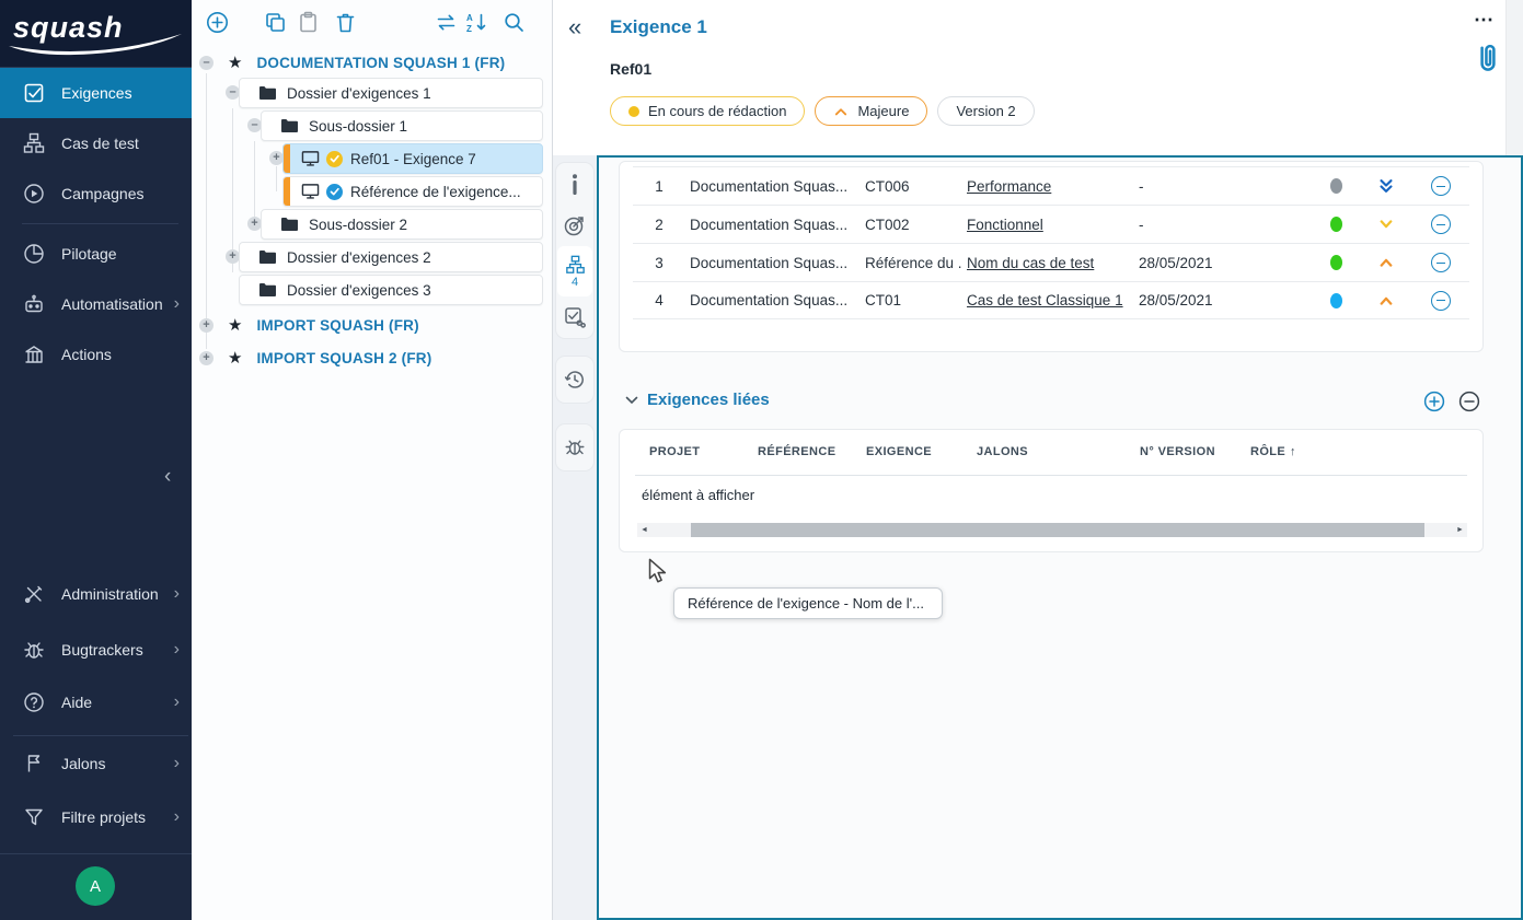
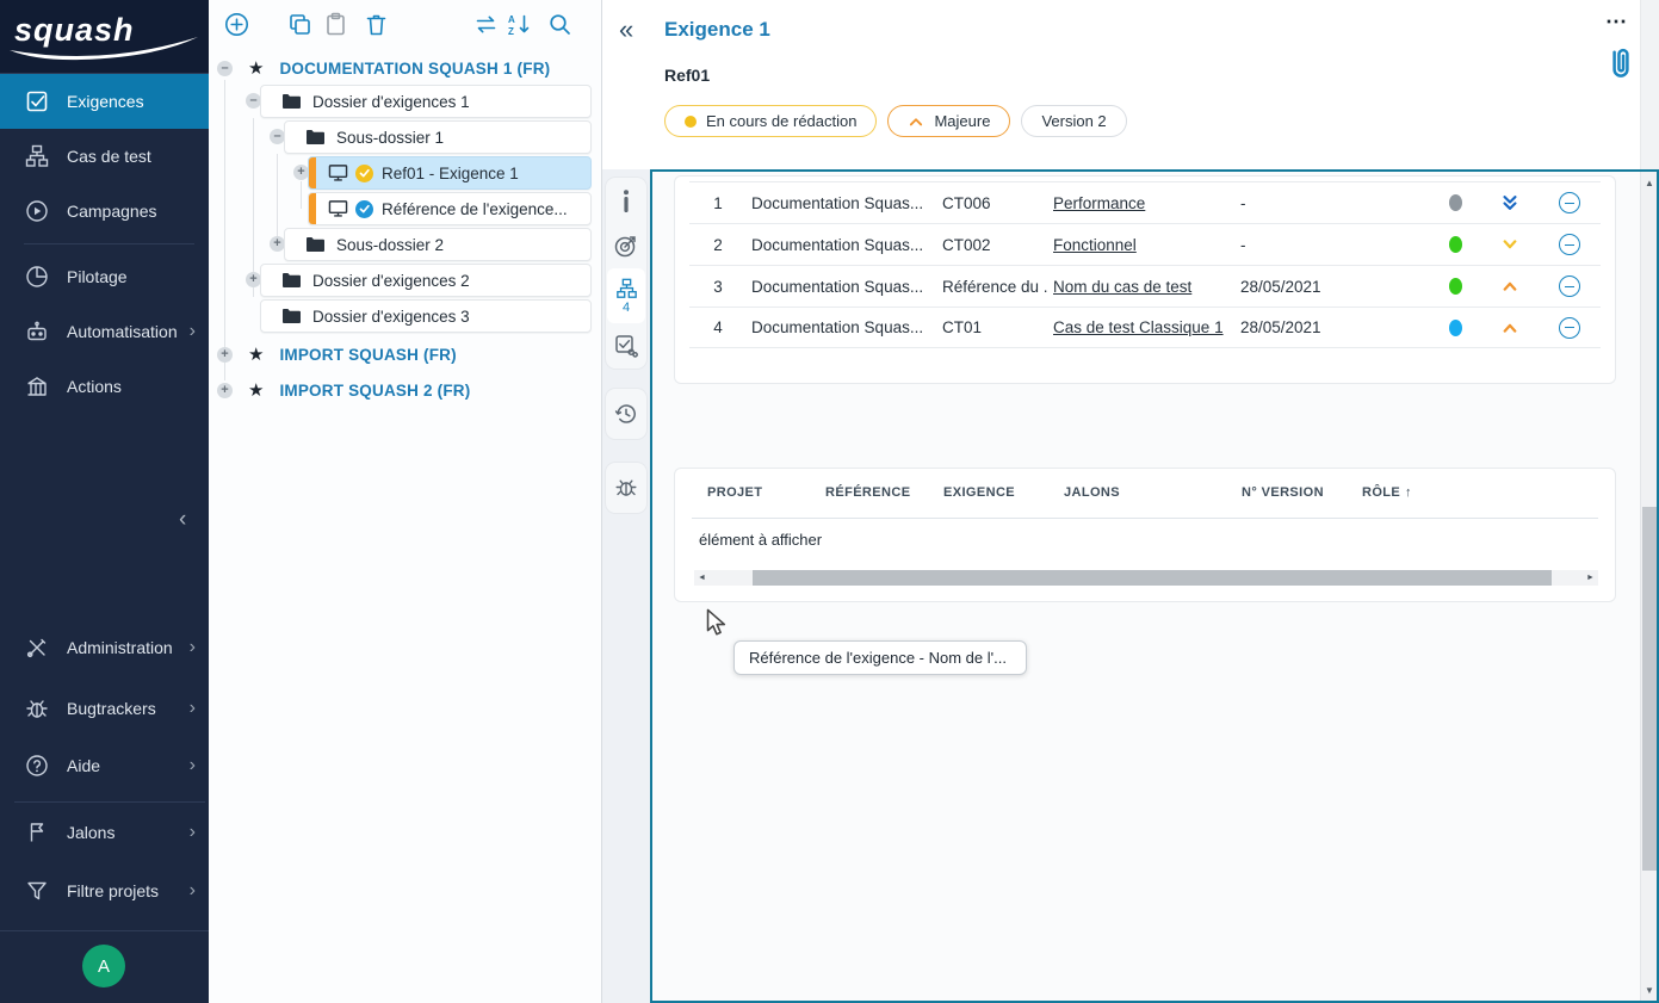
  squash
  Exigences
  Cas de test
  Campagnes
  Pilotage
  Automatisation
  ›
  Actions
  ‹
  Administration
  ›
  Bugtrackers
  ›
  Aide
  ›
  Jalons
  ›
  Filtre projets
  ›
  A
  A
  Z
  –
  ★
  DOCUMENTATION SQUASH 1 (FR)
  –
  Dossier d'exigences 1
  –
  Sous-dossier 1
  +
- Ref01 - Exigence 7
+ Ref01 - Exigence 1
  Référence de l'exigence...
  +
  Sous-dossier 2
  +
  Dossier d'exigences 2
  Dossier d'exigences 3
  +
  ★
  IMPORT SQUASH (FR)
  +
  ★
  IMPORT SQUASH 2 (FR)
  «
  Exigence 1
  Ref01
  En cours de rédaction
  Majeure
  Version 2
  ⋯
  4
  1
  Documentation Squas...
  CT006
  Performance
  -
  2
  Documentation Squas...
  CT002
  Fonctionnel
  -
  3
  Documentation Squas...
  Référence du .
  Nom du cas de test
  28/05/2021
  4
  Documentation Squas...
  CT01
  Cas de test Classique 1
  28/05/2021
- Exigences liées
  PROJET
  RÉFÉRENCE
  EXIGENCE
  JALONS
  N° VERSION
  RÔLE
  ↑
  élément à afficher
  Référence de l'exigence - Nom de l'...
+ ▲
+ ▼
